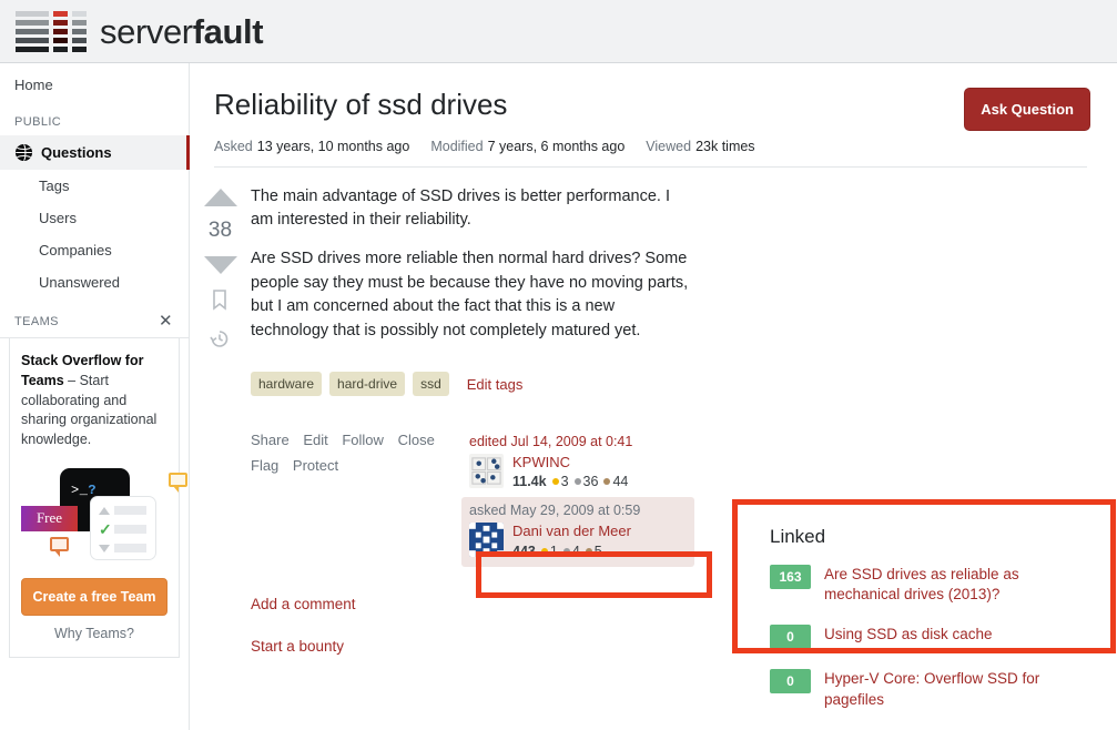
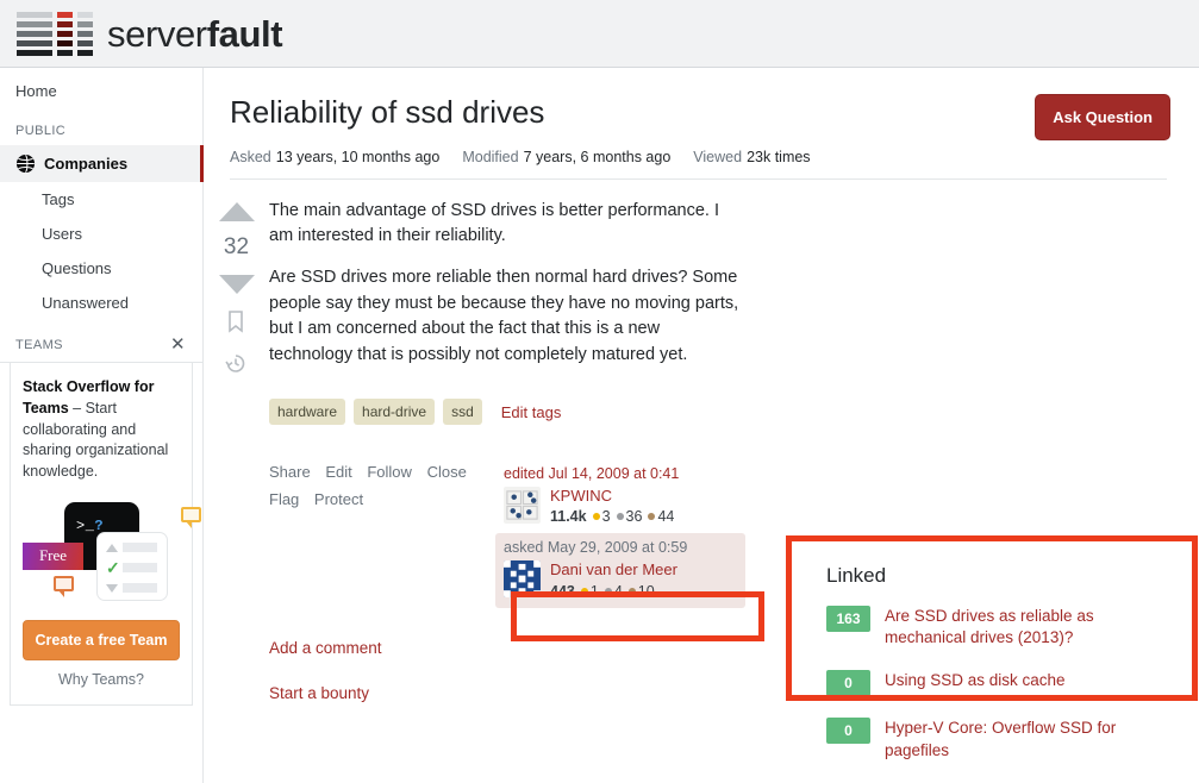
  serverfault
  Home
  PUBLIC
- Questions
+ Companies
  Tags
  Users
- Companies
+ Questions
  Unanswered
  TEAMS
  ✕
  Stack Overflow for Teams – Start collaborating and sharing organizational knowledge.
  >_?
  Free
  ✓
  Create a free Team
  Why Teams?
  Reliability of ssd drives
  Ask Question
  Asked 13 years, 10 months ago
  Modified 7 years, 6 months ago
  Viewed 23k times
- 38
+ 32
  The main advantage of SSD drives is better performance. I am interested in their reliability.
  Are SSD drives more reliable then normal hard drives? Some people say they must be because they have no moving parts, but I am concerned about the fact that this is a new technology that is possibly not completely matured yet.
  hardware
  hard-drive
  ssd
  Edit tags
  Share Edit Follow Close
  Flag Protect
  edited Jul 14, 2009 at 0:41
  KPWINC
  11.4k 3 36 44
  asked May 29, 2009 at 0:59
  Dani van der Meer
- 443 1 4 5
+ 443 1 4 10
  Add a comment
  Start a bounty
  Linked
  163
  Are SSD drives as reliable as mechanical drives (2013)?
  0
  Using SSD as disk cache
  0
  Hyper-V Core: Overflow SSD for pagefiles
